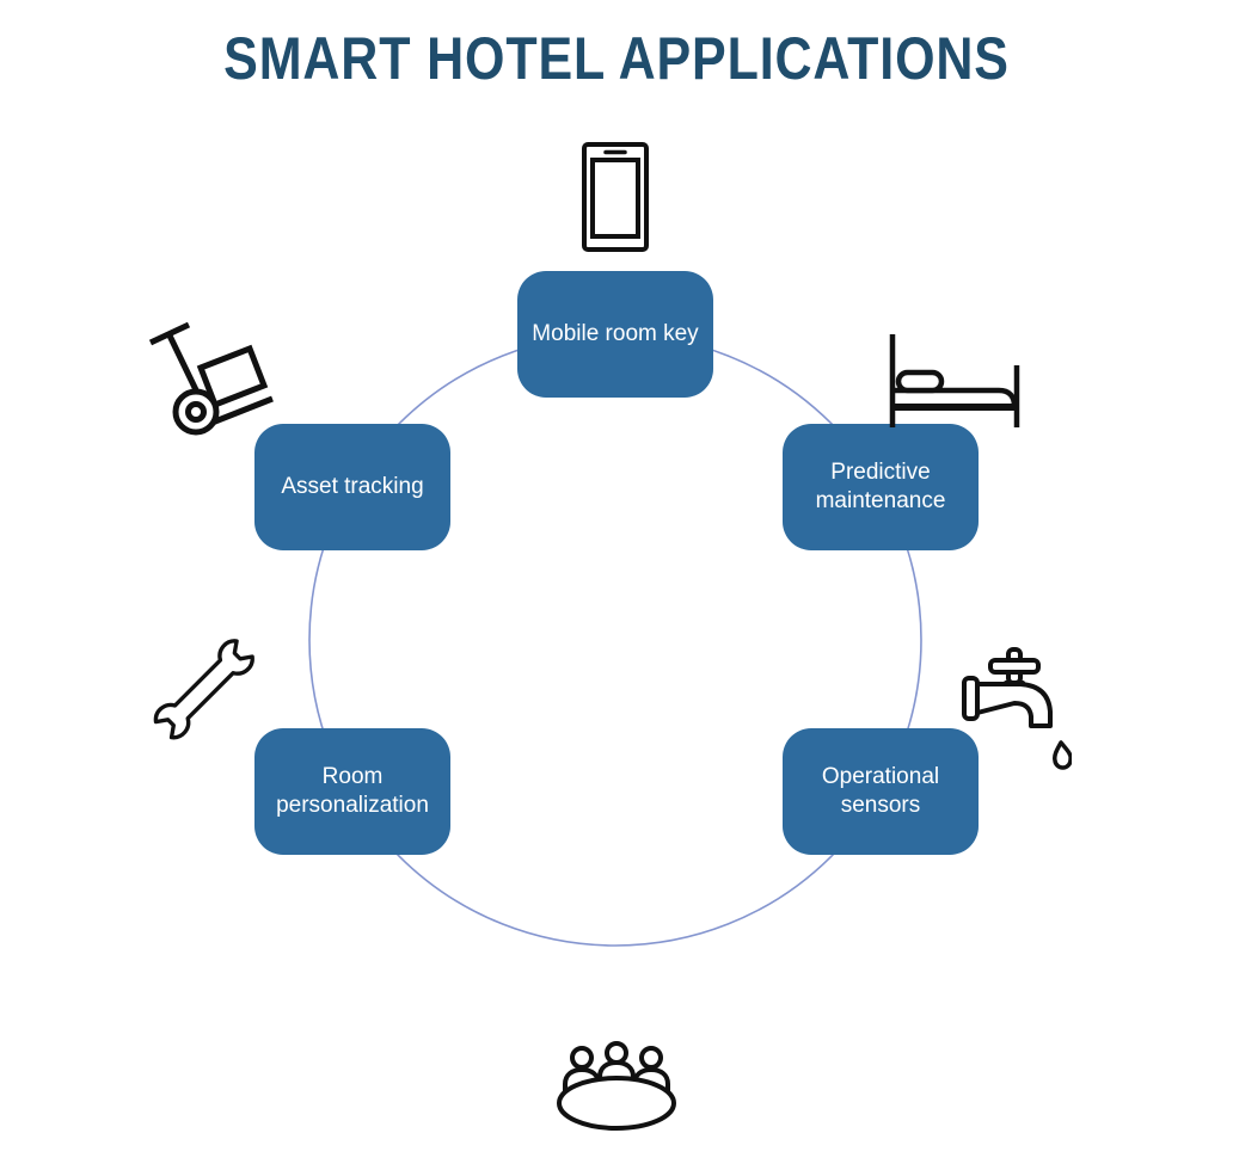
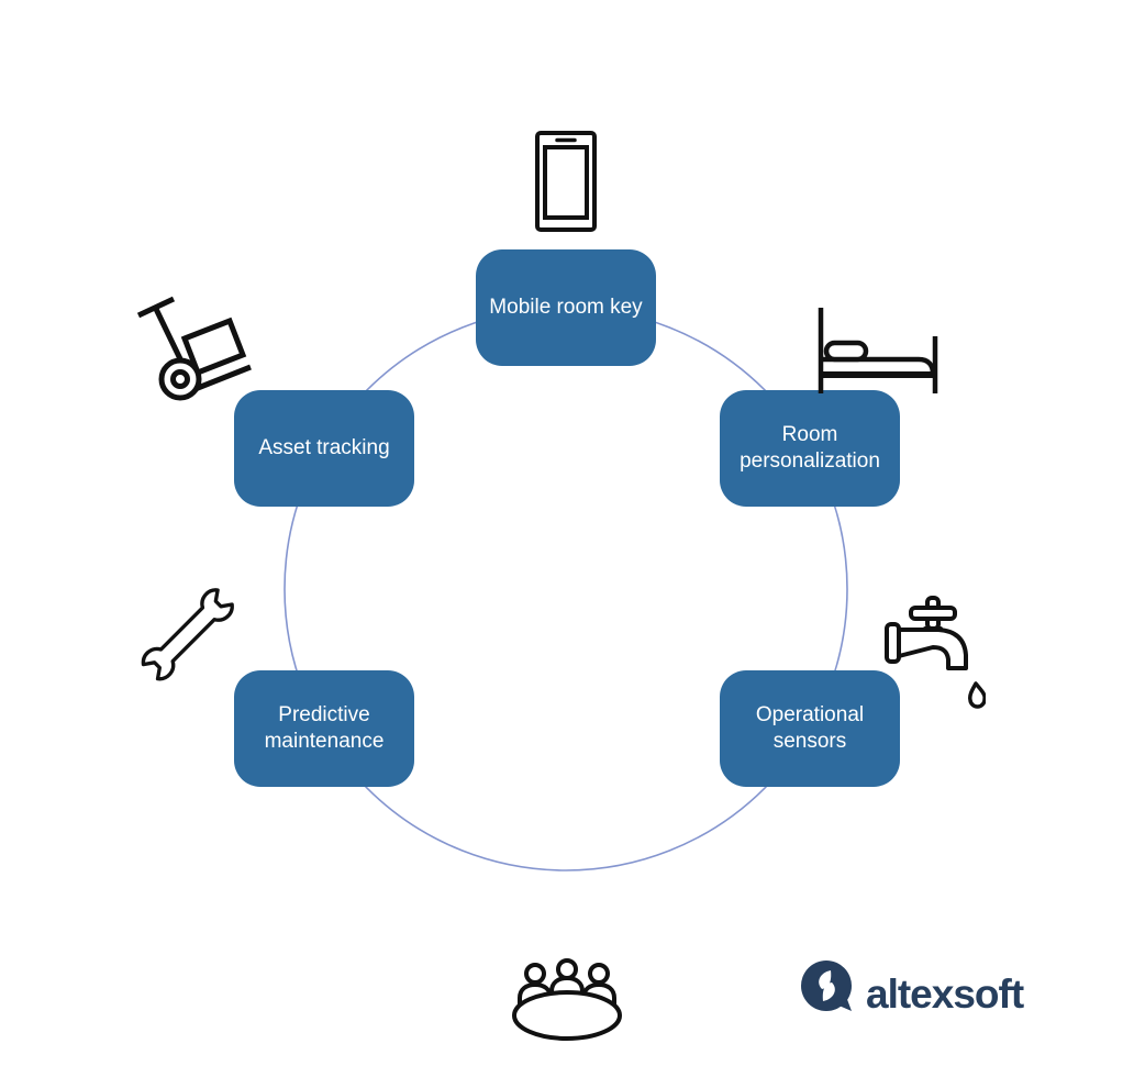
- SMART HOTEL APPLICATIONS
  Mobile room key
- Predictive maintenance
+ Room personalization
  Operational sensors
- Room personalization
+ Predictive maintenance
  Asset tracking
+ altexsoft
